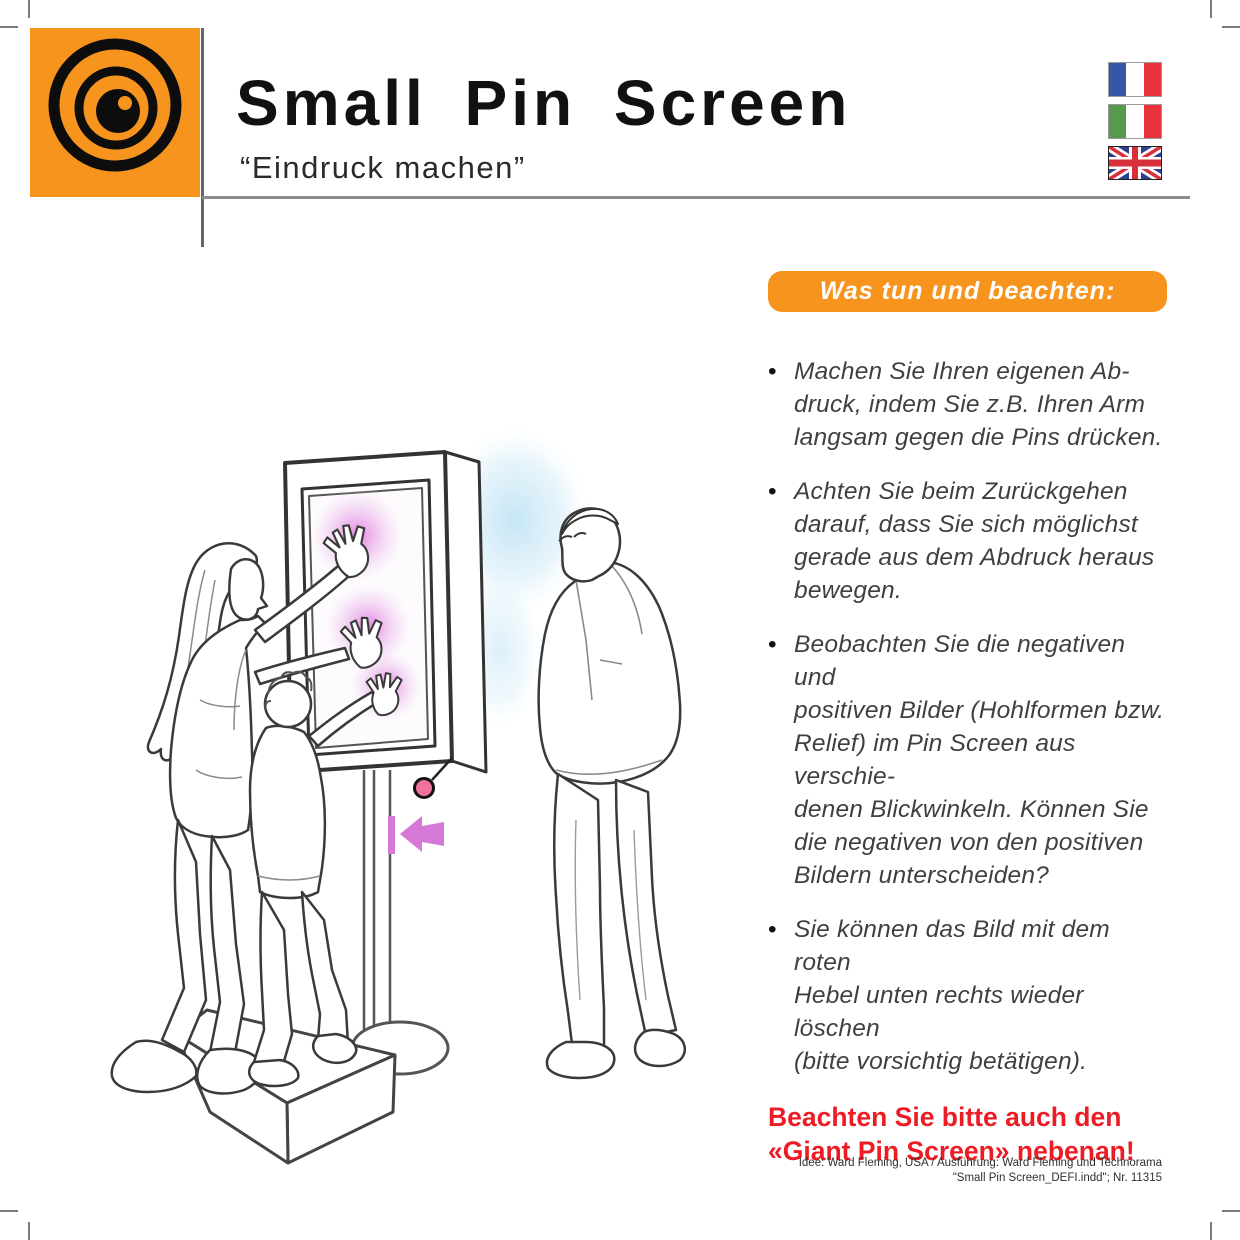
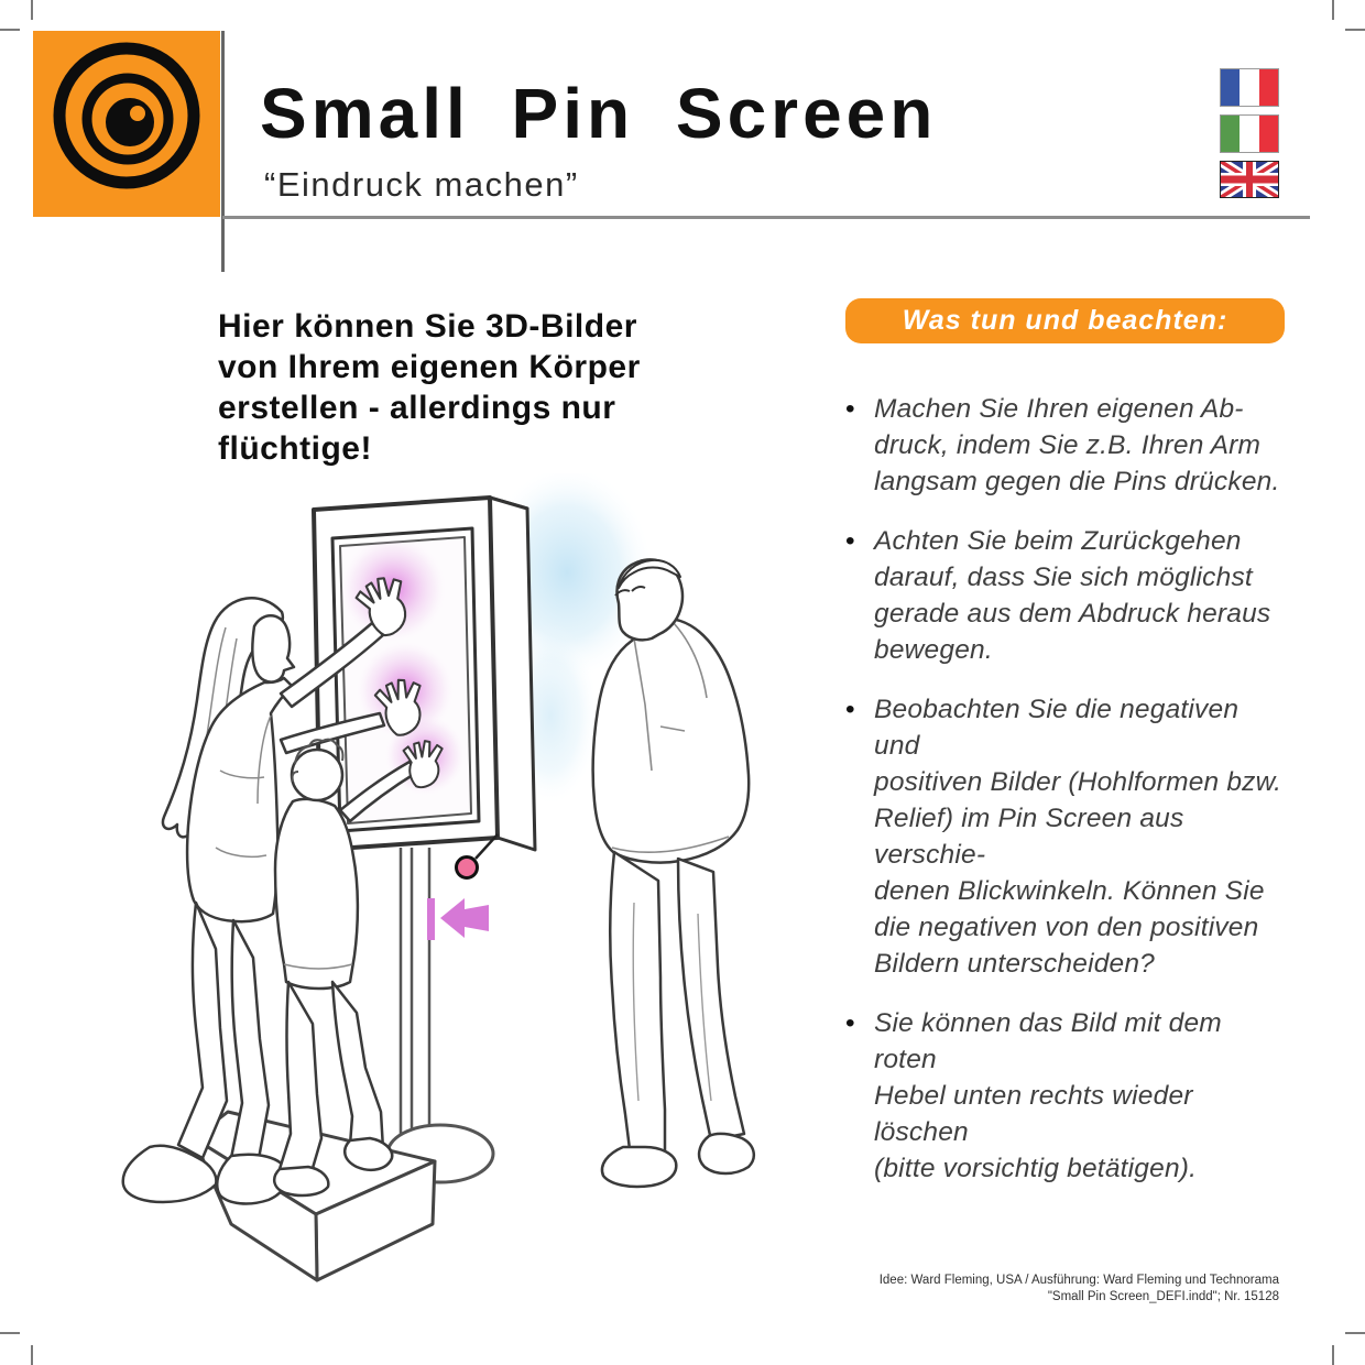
  Small Pin Screen
  “Eindruck machen”
+ Hier können Sie 3D-Bilder
+ von Ihrem eigenen Körper
+ erstellen - allerdings nur
+ flüchtige!
  Was tun und beachten:
  •
  Machen Sie Ihren eigenen Ab-
  druck, indem Sie z.B. Ihren Arm
  langsam gegen die Pins drücken.
  •
  Achten Sie beim Zurückgehen
  darauf, dass Sie sich möglichst
  gerade aus dem Abdruck heraus
  bewegen.
  •
  Beobachten Sie die negativen und
  positiven Bilder (Hohlformen bzw.
  Relief) im Pin Screen aus verschie-
  denen Blickwinkeln. Können Sie
  die negativen von den positiven
  Bildern unterscheiden?
  •
  Sie können das Bild mit dem roten
  Hebel unten rechts wieder löschen
  (bitte vorsichtig betätigen).
- Beachten Sie bitte auch den
- «Giant Pin Screen» nebenan!
  Idee: Ward Fleming, USA / Ausführung: Ward Fleming und Technorama
- "Small Pin Screen_DEFI.indd"; Nr. 11315
+ "Small Pin Screen_DEFI.indd"; Nr. 15128
